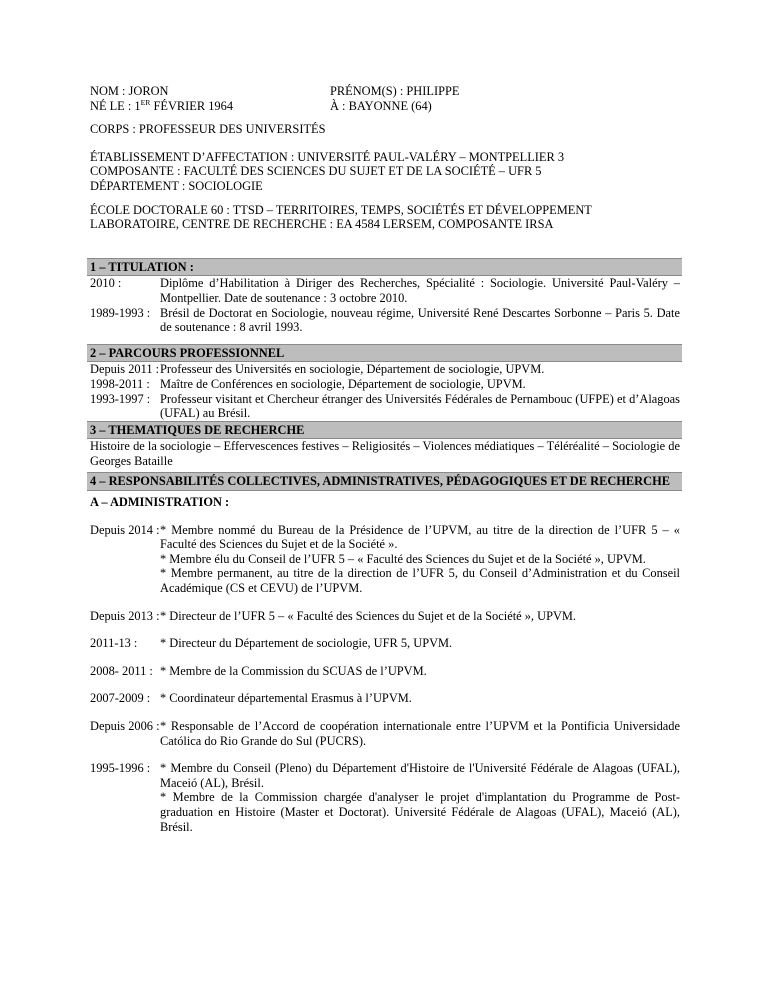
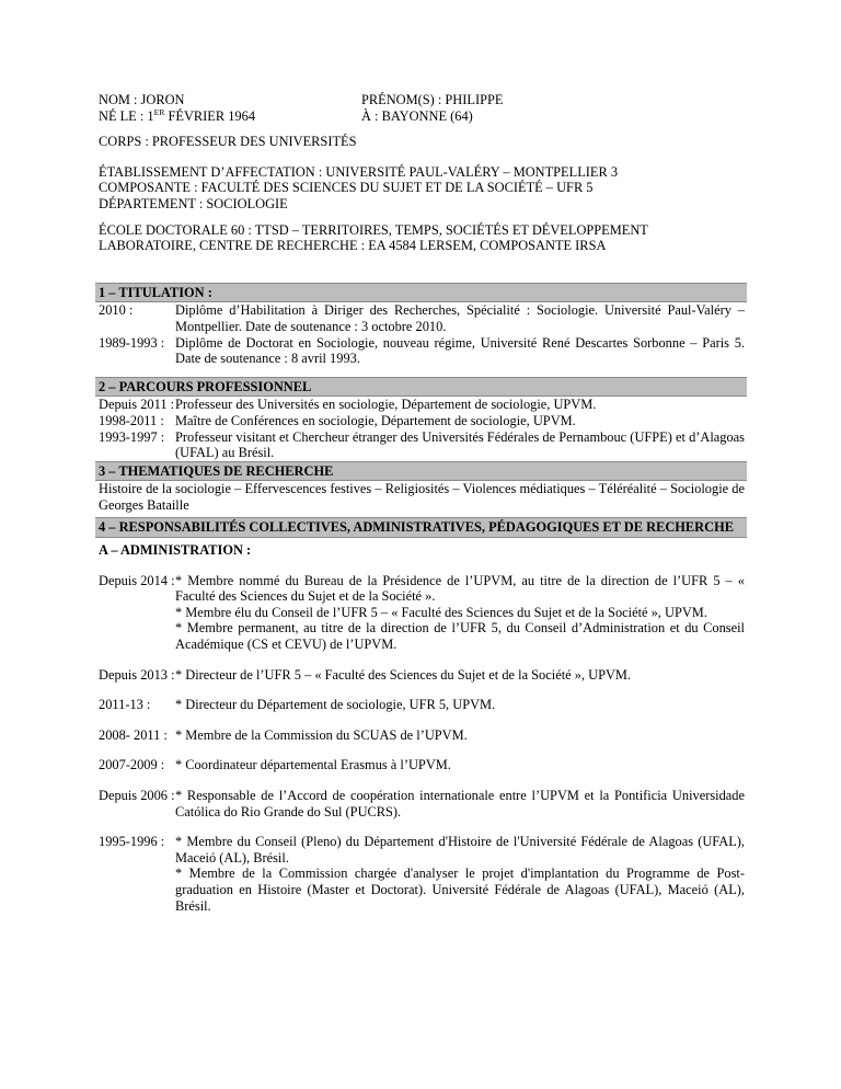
  NOM : JORON
  PRÉNOM(S) : PHILIPPE
  NÉ LE : 1ER FÉVRIER 1964
  À : BAYONNE (64)
  CORPS : PROFESSEUR DES UNIVERSITÉS
  ÉTABLISSEMENT D’AFFECTATION : UNIVERSITÉ PAUL-VALÉRY – MONTPELLIER 3
  COMPOSANTE : FACULTÉ DES SCIENCES DU SUJET ET DE LA SOCIÉTÉ – UFR 5
  DÉPARTEMENT : SOCIOLOGIE
  ÉCOLE DOCTORALE 60 : TTSD – TERRITOIRES, TEMPS, SOCIÉTÉS ET DÉVELOPPEMENT
  LABORATOIRE, CENTRE DE RECHERCHE : EA 4584 LERSEM, COMPOSANTE IRSA
  1 – TITULATION :
  2010 :
  Diplôme d’Habilitation à Diriger des Recherches, Spécialité : Sociologie. Université Paul-Valéry – Montpellier. Date de soutenance : 3 octobre 2010.
  1989-1993 :
- Brésil de Doctorat en Sociologie, nouveau régime, Université René Descartes Sorbonne – Paris 5. Date de soutenance : 8 avril 1993.
+ Diplôme de Doctorat en Sociologie, nouveau régime, Université René Descartes Sorbonne – Paris 5. Date de soutenance : 8 avril 1993.
  2 – PARCOURS PROFESSIONNEL
  Depuis 2011 :
  Professeur des Universités en sociologie, Département de sociologie, UPVM.
  1998-2011 :
  Maître de Conférences en sociologie, Département de sociologie, UPVM.
  1993-1997 :
  Professeur visitant et Chercheur étranger des Universités Fédérales de Pernambouc (UFPE) et d’Alagoas (UFAL) au Brésil.
  3 – THEMATIQUES DE RECHERCHE
  Histoire de la sociologie – Effervescences festives – Religiosités – Violences médiatiques – Téléréalité – Sociologie de Georges Bataille
  4 – RESPONSABILITÉS COLLECTIVES, ADMINISTRATIVES, PÉDAGOGIQUES ET DE RECHERCHE
  A – ADMINISTRATION :
  Depuis 2014 :
  * Membre nommé du Bureau de la Présidence de l’UPVM, au titre de la direction de l’UFR 5 – « Faculté des Sciences du Sujet et de la Société ».
  * Membre élu du Conseil de l’UFR 5 – « Faculté des Sciences du Sujet et de la Société », UPVM.
  * Membre permanent, au titre de la direction de l’UFR 5, du Conseil d’Administration et du Conseil Académique (CS et CEVU) de l’UPVM.
  Depuis 2013 :
  * Directeur de l’UFR 5 – « Faculté des Sciences du Sujet et de la Société », UPVM.
  2011-13 :
  * Directeur du Département de sociologie, UFR 5, UPVM.
  2008- 2011 :
  * Membre de la Commission du SCUAS de l’UPVM.
  2007-2009 :
  * Coordinateur départemental Erasmus à l’UPVM.
  Depuis 2006 :
  * Responsable de l’Accord de coopération internationale entre l’UPVM et la Pontificia Universidade Católica do Rio Grande do Sul (PUCRS).
  1995-1996 :
  * Membre du Conseil (Pleno) du Département d'Histoire de l'Université Fédérale de Alagoas (UFAL), Maceió (AL), Brésil.
  * Membre de la Commission chargée d'analyser le projet d'implantation du Programme de Post-graduation en Histoire (Master et Doctorat). Université Fédérale de Alagoas (UFAL), Maceió (AL), Brésil.
